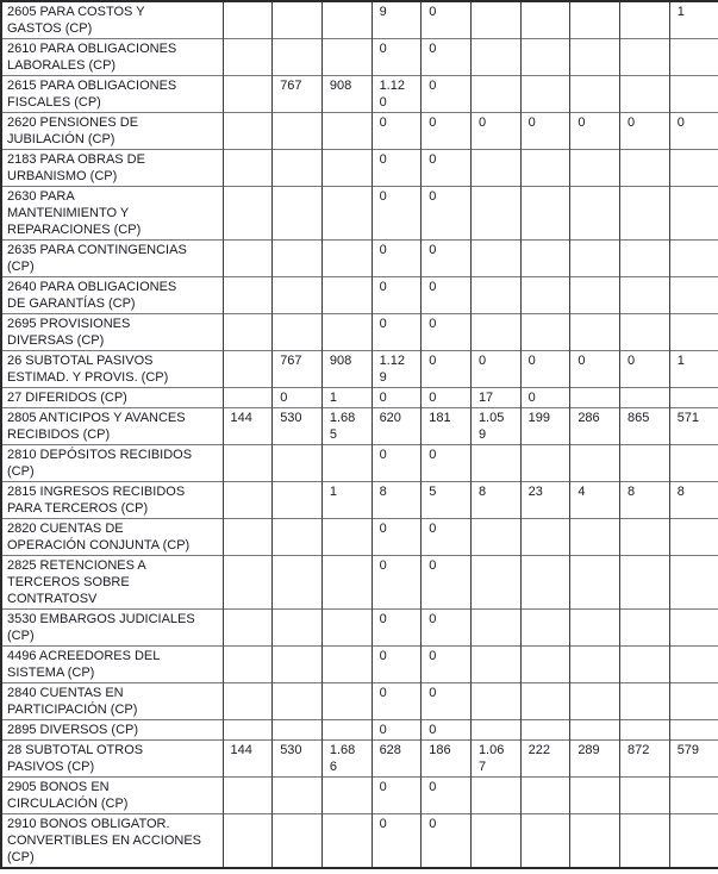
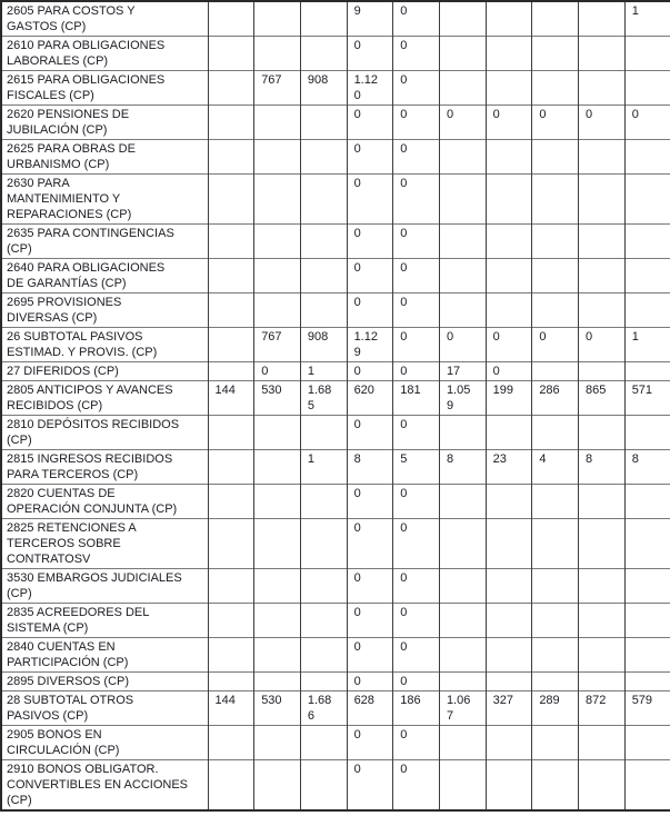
  2605 PARA COSTOS Y GASTOS (CP)				9	0					1
  2610 PARA OBLIGACIONES LABORALES (CP)				0	0
  2615 PARA OBLIGACIONES FISCALES (CP)		767	908	1.120	0
  2620 PENSIONES DE JUBILACIÓN (CP)				0	0	0	0	0	0	0
- 2183 PARA OBRAS DE URBANISMO (CP)				0	0
+ 2625 PARA OBRAS DE URBANISMO (CP)				0	0
  2630 PARA MANTENIMIENTO Y REPARACIONES (CP)				0	0
  2635 PARA CONTINGENCIAS (CP)				0	0
  2640 PARA OBLIGACIONES DE GARANTÍAS (CP)				0	0
  2695 PROVISIONES DIVERSAS (CP)				0	0
  26 SUBTOTAL PASIVOS ESTIMAD. Y PROVIS. (CP)		767	908	1.129	0	0	0	0	0	1
  27 DIFERIDOS (CP)		0	1	0	0	17	0
  2805 ANTICIPOS Y AVANCES RECIBIDOS (CP)	144	530	1.685	620	181	1.059	199	286	865	571
  2810 DEPÓSITOS RECIBIDOS (CP)				0	0
  2815 INGRESOS RECIBIDOS PARA TERCEROS (CP)			1	8	5	8	23	4	8	8
  2820 CUENTAS DE OPERACIÓN CONJUNTA (CP)				0	0
  2825 RETENCIONES A TERCEROS SOBRE CONTRATOSV				0	0
  3530 EMBARGOS JUDICIALES (CP)				0	0
- 4496 ACREEDORES DEL SISTEMA (CP)				0	0
+ 2835 ACREEDORES DEL SISTEMA (CP)				0	0
  2840 CUENTAS EN PARTICIPACIÓN (CP)				0	0
  2895 DIVERSOS (CP)				0	0
- 28 SUBTOTAL OTROS PASIVOS (CP)	144	530	1.686	628	186	1.067	222	289	872	579
+ 28 SUBTOTAL OTROS PASIVOS (CP)	144	530	1.686	628	186	1.067	327	289	872	579
  2905 BONOS EN CIRCULACIÓN (CP)				0	0
  2910 BONOS OBLIGATOR. CONVERTIBLES EN ACCIONES (CP)				0	0
